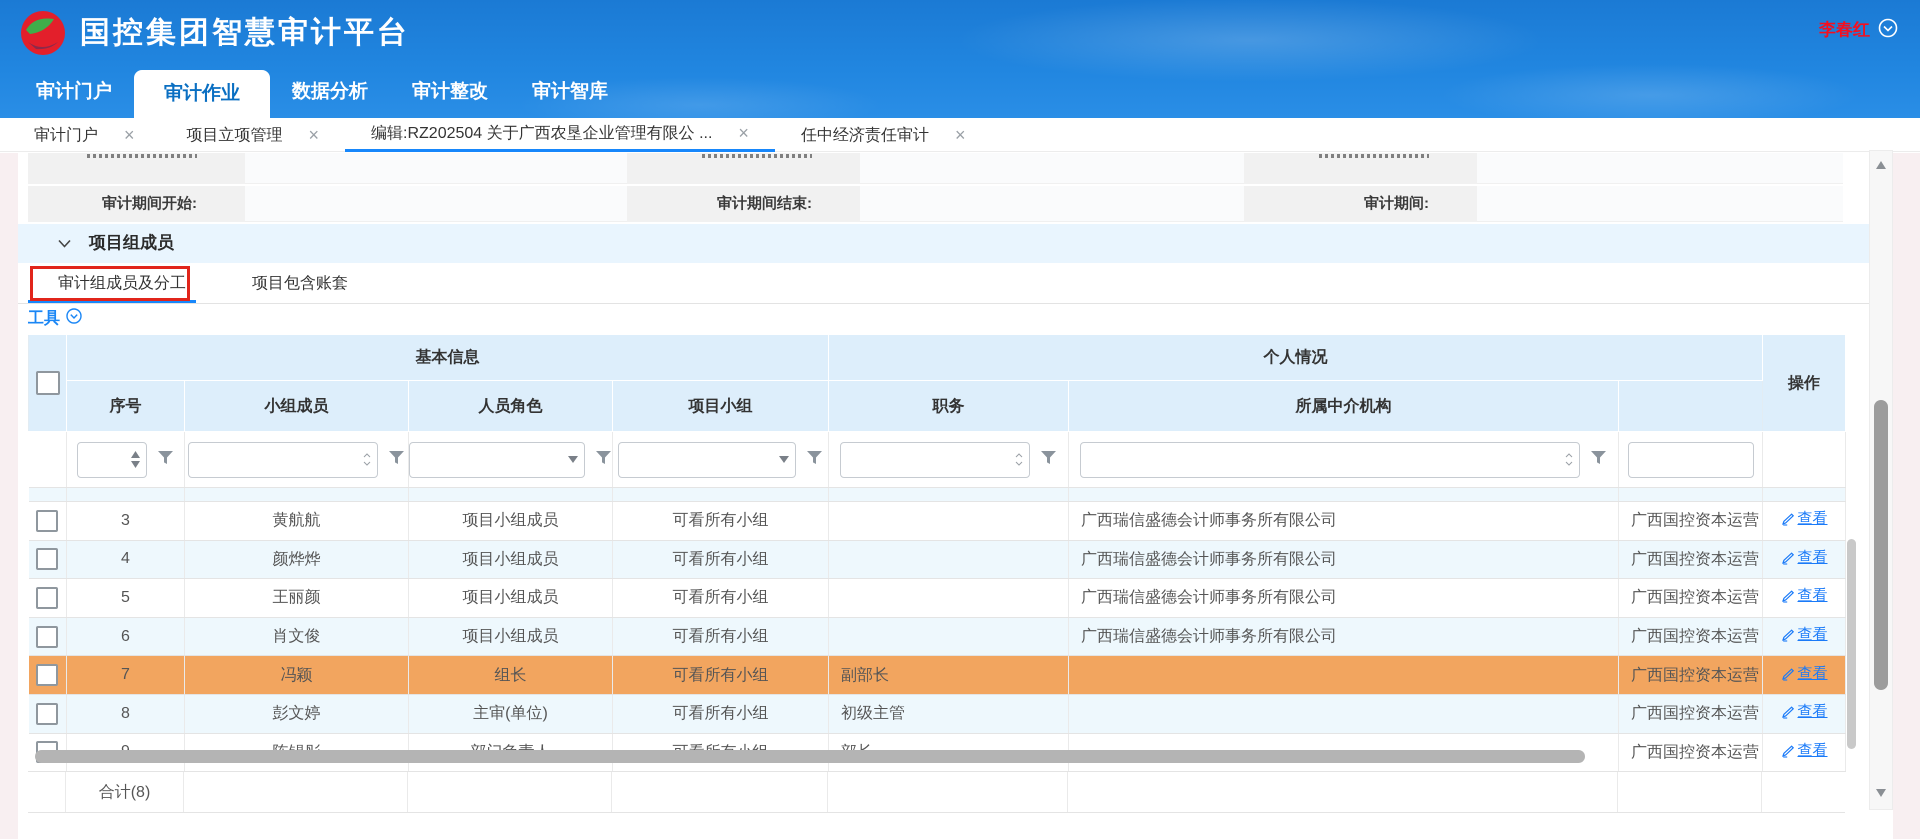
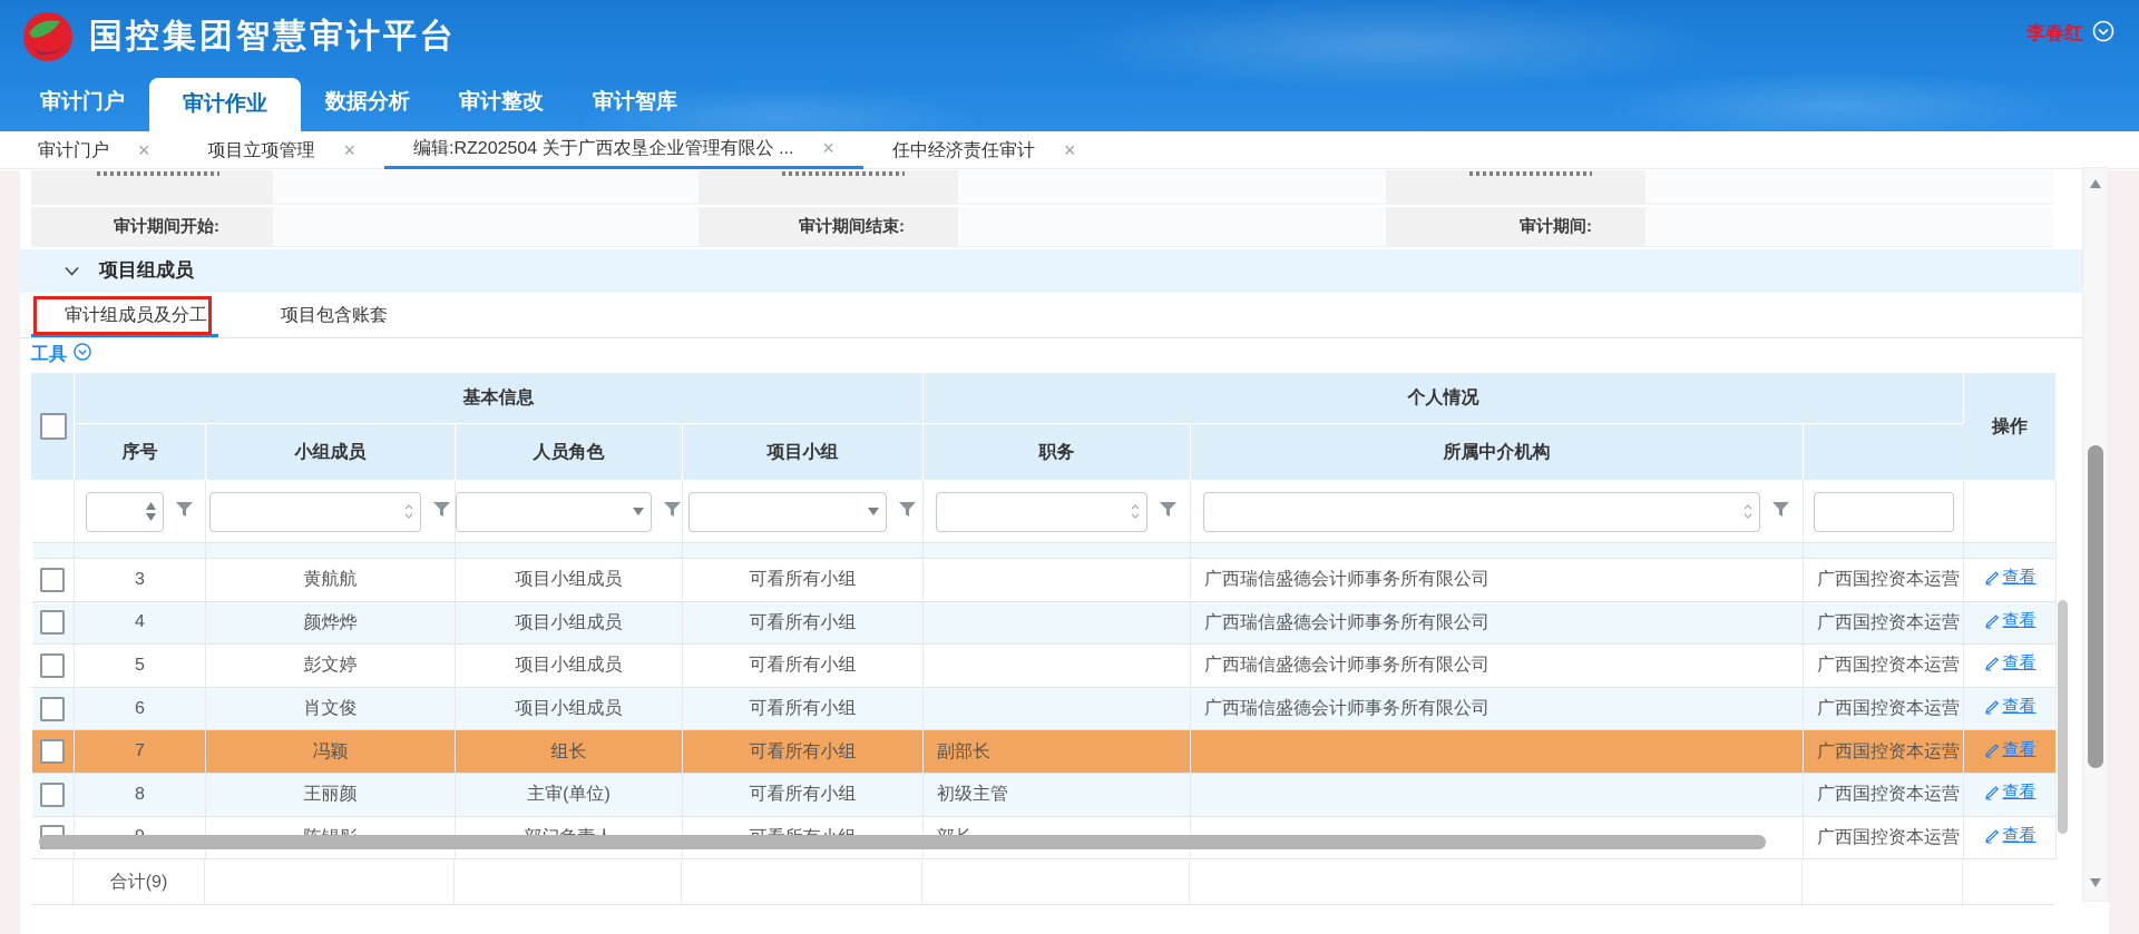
  国控集团智慧审计平台
  李春红
  审计门户
  审计作业
  数据分析
  审计整改
  审计智库
  审计门户
  ×
  项目立项管理
  ×
  编辑:RZ202504 关于广西农垦企业管理有限公 ...
  ×
  任中经济责任审计
  ×
  审计期间开始:
  审计期间结束:
  审计期间:
  项目组成员
  审计组成员及分工
  项目包含账套
  工具
  	基本信息	个人情况	操作
  序号	小组成员	人员角色	项目小组	职务	所属中介机构
  	3	黄航航	项目小组成员	可看所有小组		广西瑞信盛德会计师事务所有限公司	广西国控资本运营	查看
  	4	颜烨烨	项目小组成员	可看所有小组		广西瑞信盛德会计师事务所有限公司	广西国控资本运营	查看
- 	5	王丽颜	项目小组成员	可看所有小组		广西瑞信盛德会计师事务所有限公司	广西国控资本运营	查看
+ 	5	彭文婷	项目小组成员	可看所有小组		广西瑞信盛德会计师事务所有限公司	广西国控资本运营	查看
  	6	肖文俊	项目小组成员	可看所有小组		广西瑞信盛德会计师事务所有限公司	广西国控资本运营	查看
  	7	冯颖	组长	可看所有小组	副部长		广西国控资本运营	查看
- 	8	彭文婷	主审(单位)	可看所有小组	初级主管		广西国控资本运营	查看
+ 	8	王丽颜	主审(单位)	可看所有小组	初级主管		广西国控资本运营	查看
- 合计(8)
+ 合计(9)
